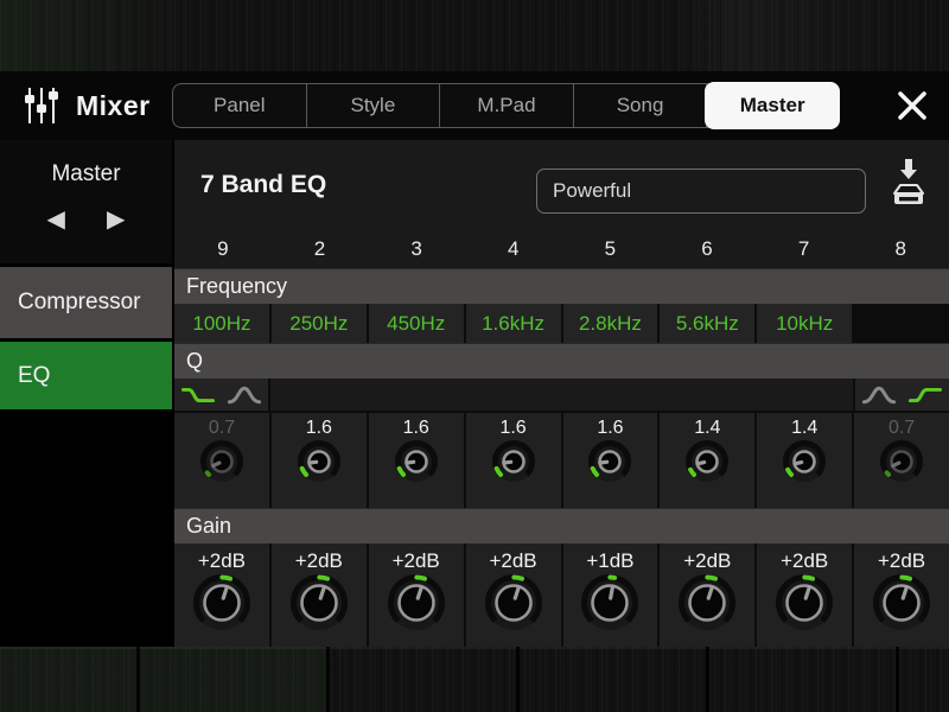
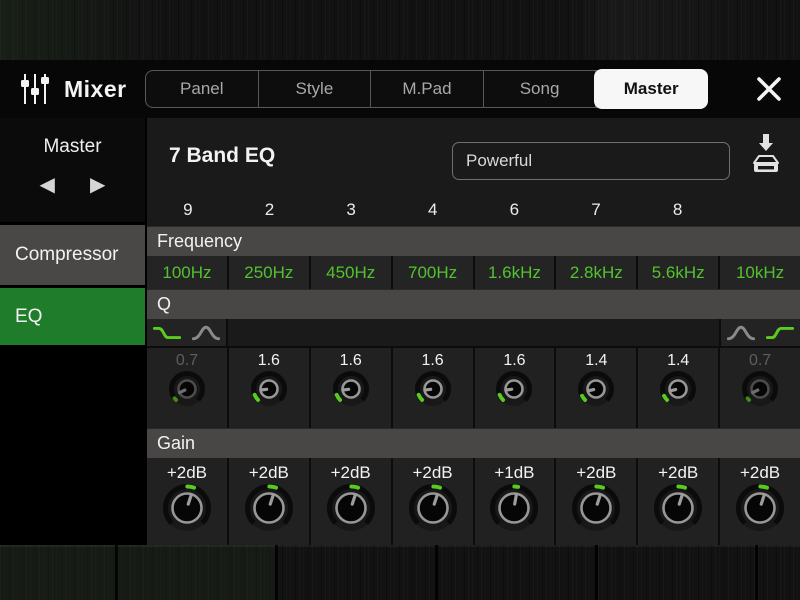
  Mixer
  Panel
  Style
  M.Pad
  Song
  Master
  Master
  ◀
  ▶
  Compressor
  EQ
  7 Band EQ
  Powerful
  9
  2
  3
  4
- 5
  6
  7
  8
  Frequency
  100Hz
  250Hz
  450Hz
+ 700Hz
  1.6kHz
  2.8kHz
  5.6kHz
  10kHz
  Q
  0.7
  1.6
  1.6
  1.6
  1.6
  1.4
  1.4
  0.7
  Gain
  +2dB
  +2dB
  +2dB
  +2dB
  +1dB
  +2dB
  +2dB
  +2dB
